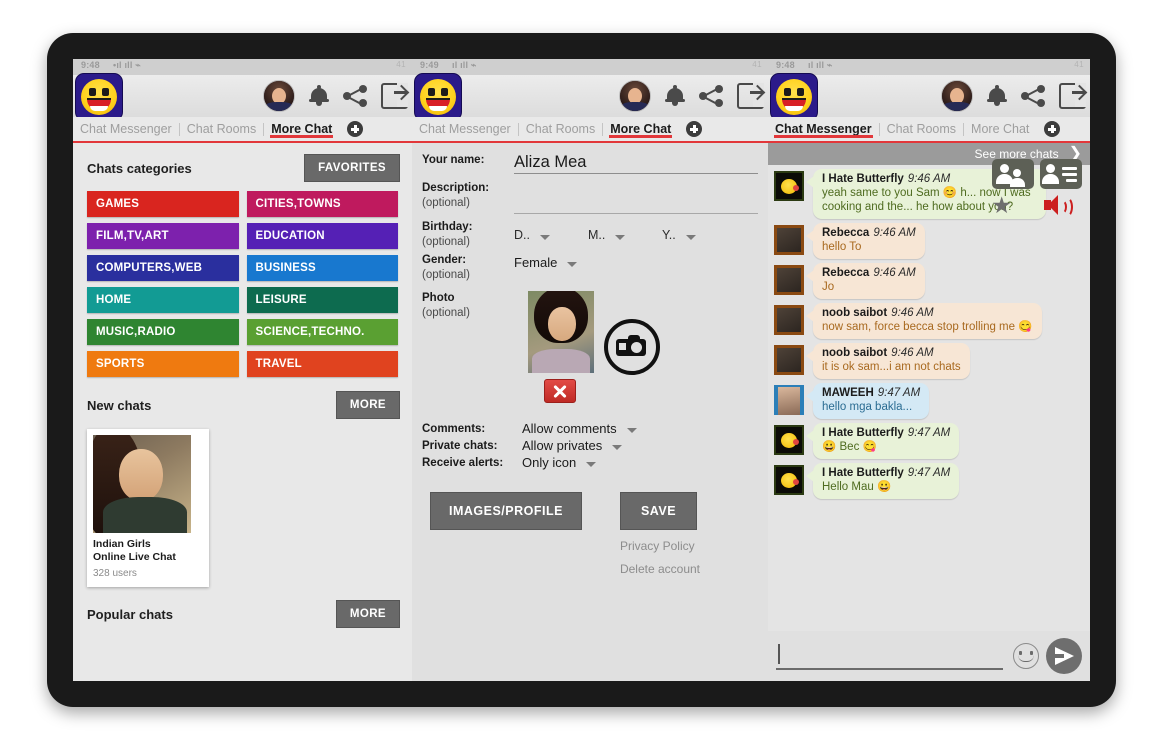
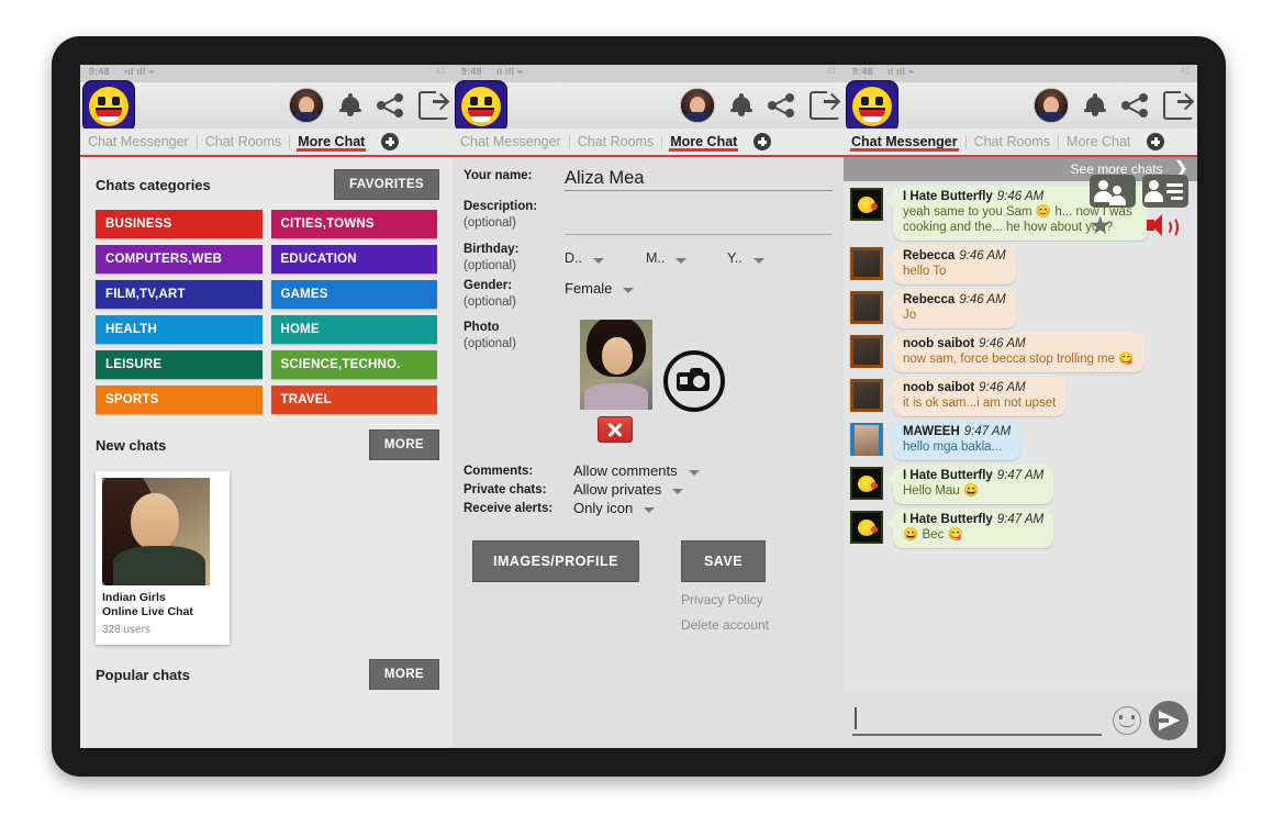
  9:48
  •ıl ıll ⌁
  41
  Chat Messenger
  Chat Rooms
  More Chat
  Chats categories
  FAVORITES
- GAMES
+ BUSINESS
  CITIES,TOWNS
- FILM,TV,ART
+ COMPUTERS,WEB
  EDUCATION
- COMPUTERS,WEB
+ FILM,TV,ART
- BUSINESS
+ GAMES
+ HEALTH
  HOME
  LEISURE
- MUSIC,RADIO
  SCIENCE,TECHNO.
  SPORTS
  TRAVEL
  New chats
  MORE
  Indian Girls
  Online Live Chat
  328 users
  Popular chats
  MORE
  9:49
  ıl ıll ⌁
  41
  Chat Messenger
  Chat Rooms
  More Chat
  Your name:
  Aliza Mea
  Description:
  (optional)
  Birthday:
  (optional)
  D..
  M..
  Y..
  Gender:
  (optional)
  Female
  Photo
  (optional)
  Comments:
  Allow comments
  Private chats:
  Allow privates
  Receive alerts:
  Only icon
  IMAGES/PROFILE
  SAVE
  Privacy Policy
  Delete account
  9:48
  ıl ıll ⌁
  41
  Chat Messenger
  Chat Rooms
  More Chat
  See more chats
  ❯
  ★
  I Hate Butterfly 9:46 AM
  yeah same to you Sam 😊 h... now I was cooking and the... he how about you?
  Rebecca 9:46 AM
  hello To
  Rebecca 9:46 AM
  Jo
  noob saibot 9:46 AM
  now sam, force becca stop trolling me 😋
  noob saibot 9:46 AM
- it is ok sam...i am not chats
+ it is ok sam...i am not upset
  MAWEEH 9:47 AM
  hello mga bakla...
  I Hate Butterfly 9:47 AM
- 😀 Bec 😋
+ Hello Mau 😀
  I Hate Butterfly 9:47 AM
- Hello Mau 😀
+ 😀 Bec 😋
